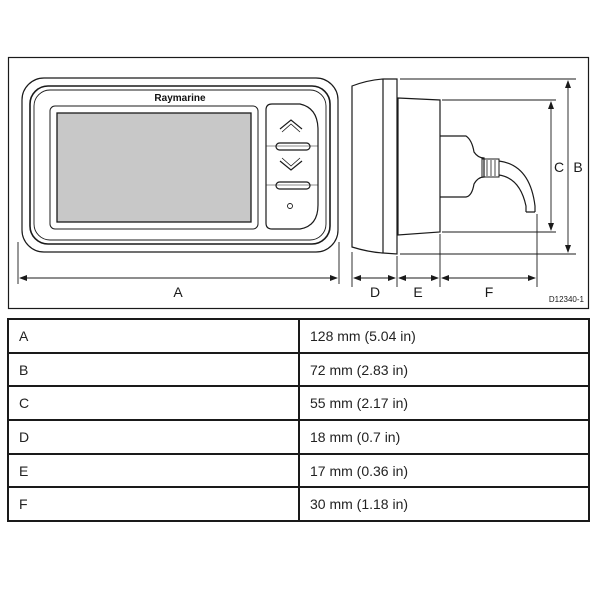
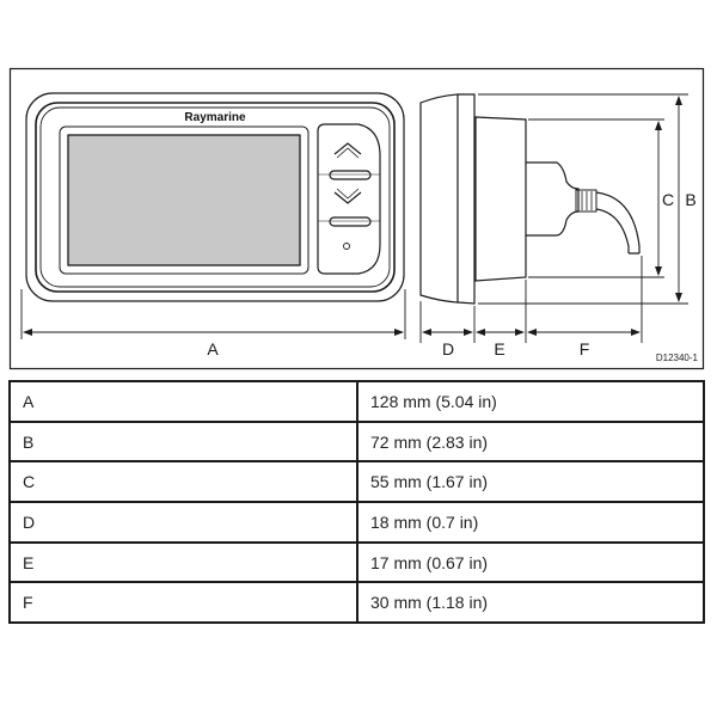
  Raymarine
  A
  C
  B
  D
  E
  F
  D12340-1
  A	128 mm (5.04 in)
  B	72 mm (2.83 in)
- C	55 mm (2.17 in)
+ C	55 mm (1.67 in)
  D	18 mm (0.7 in)
- E	17 mm (0.36 in)
+ E	17 mm (0.67 in)
  F	30 mm (1.18 in)
